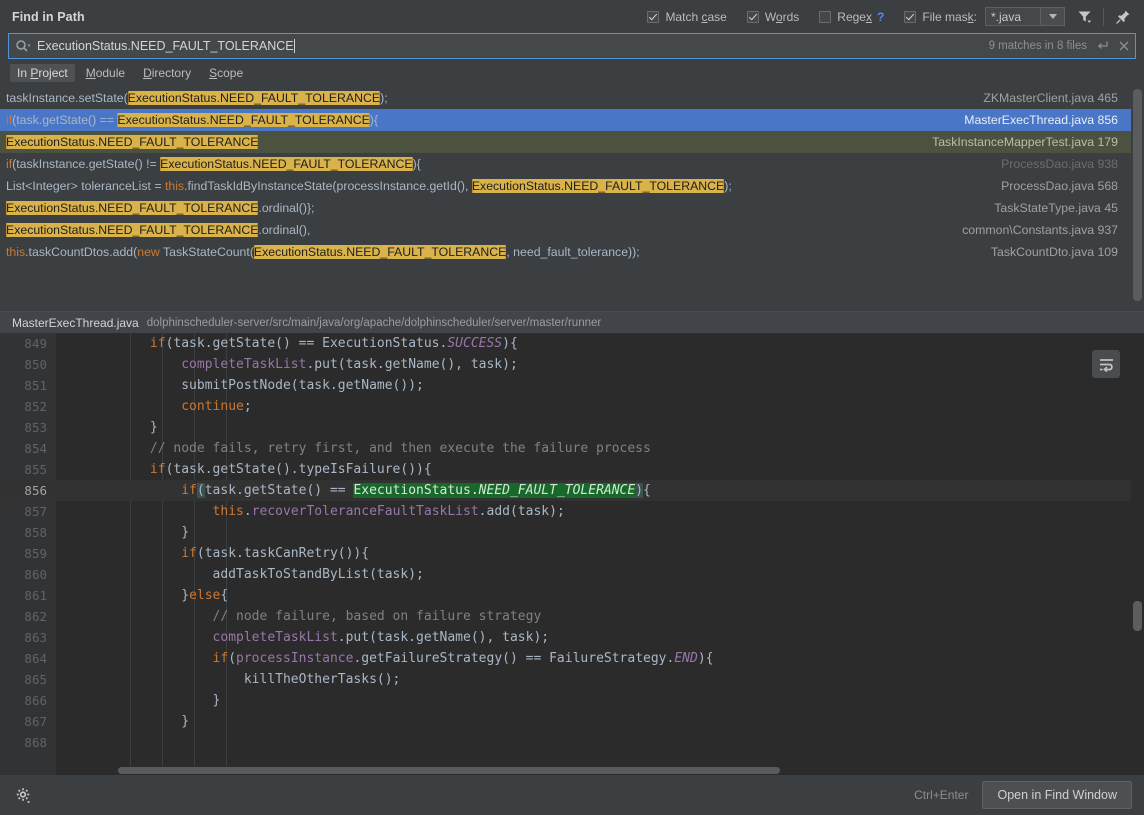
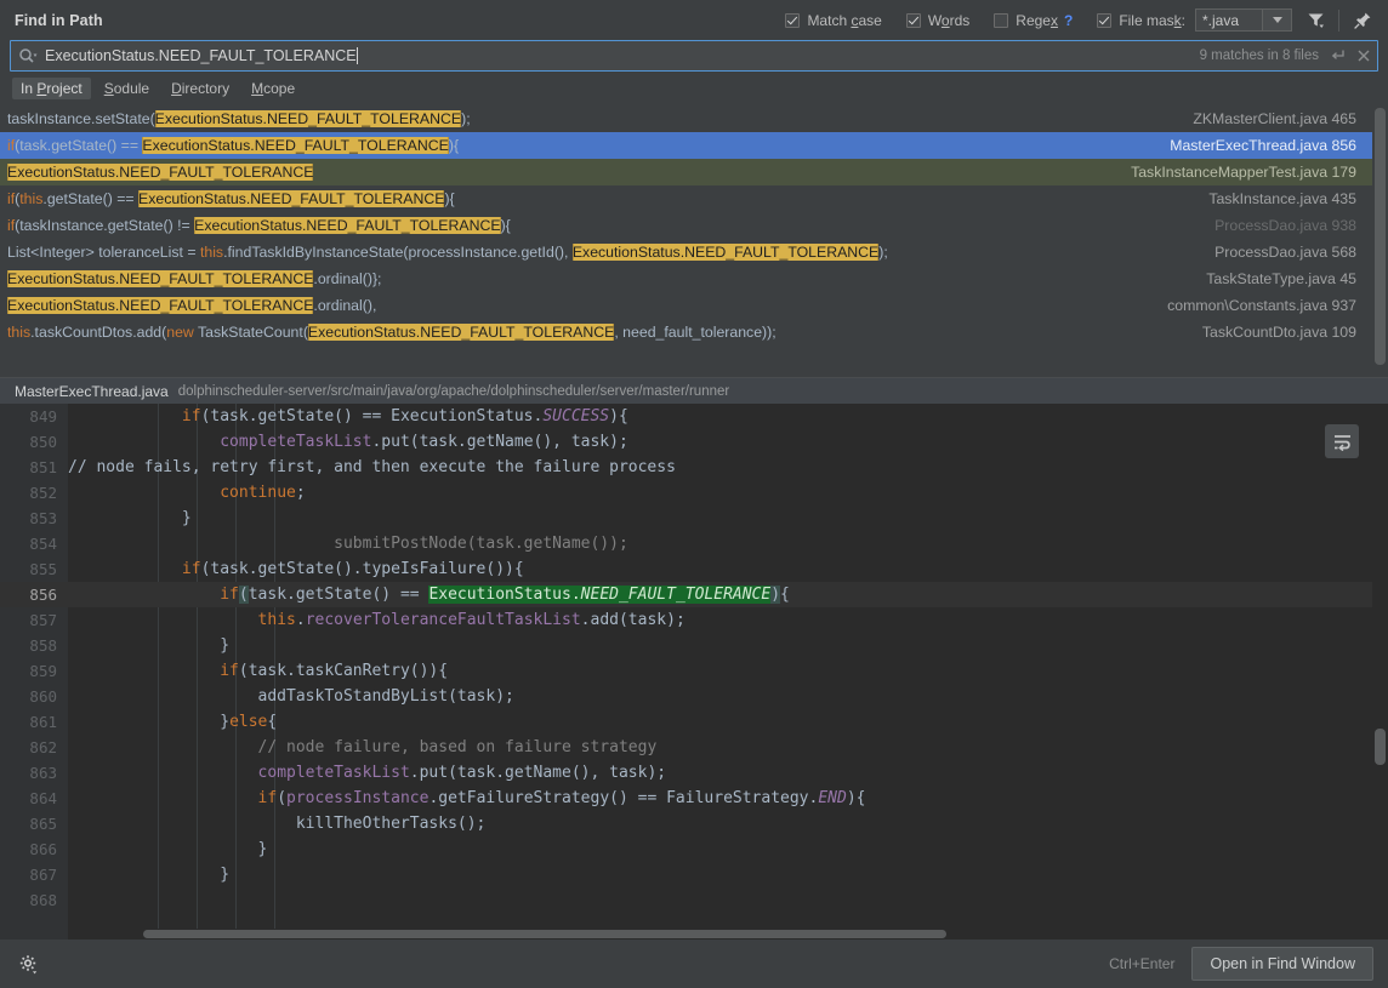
  Find in Path
  Match case
  Words
  Regex
  ?
  File mask:
  *.java
  ExecutionStatus.NEED_FAULT_TOLERANCE
  9 matches in 8 files
  In Project
- Module
+ Sodule
  Directory
- Scope
+ Mcope
  taskInstance.setState(ExecutionStatus.NEED_FAULT_TOLERANCE);
  ZKMasterClient.java 465
  if(task.getState() == ExecutionStatus.NEED_FAULT_TOLERANCE){
  MasterExecThread.java 856
  ExecutionStatus.NEED_FAULT_TOLERANCE
  TaskInstanceMapperTest.java 179
+ if(this.getState() == ExecutionStatus.NEED_FAULT_TOLERANCE){
+ TaskInstance.java 435
  if(taskInstance.getState() != ExecutionStatus.NEED_FAULT_TOLERANCE){
  ProcessDao.java 938
  List<Integer> toleranceList = this.findTaskIdByInstanceState(processInstance.getId(), ExecutionStatus.NEED_FAULT_TOLERANCE);
  ProcessDao.java 568
  ExecutionStatus.NEED_FAULT_TOLERANCE.ordinal()};
  TaskStateType.java 45
  ExecutionStatus.NEED_FAULT_TOLERANCE.ordinal(),
  common\Constants.java 937
  this.taskCountDtos.add(new TaskStateCount(ExecutionStatus.NEED_FAULT_TOLERANCE, need_fault_tolerance));
  TaskCountDto.java 109
  MasterExecThread.java
  dolphinscheduler-server/src/main/java/org/apache/dolphinscheduler/server/master/runner
  849
  850
  851
  852
  853
  854
  855
  856
  857
  858
  859
  860
  861
  862
  863
  864
  865
  866
  867
  868
  if(task.getState() == ExecutionStatus.SUCCESS){
  completeTaskList.put(task.getName(), task);
- submitPostNode(task.getName());
+ // node fails, retry first, and then execute the failure process
  continue;
  }
- // node fails, retry first, and then execute the failure process
+ submitPostNode(task.getName());
  if(task.getState().typeIsFailure()){
  if(task.getState() == ExecutionStatus.NEED_FAULT_TOLERANCE){
  this.recoverToleranceFaultTaskList.add(task);
  }
  if(task.taskCanRetry()){
  addTaskToStandByList(task);
  }else{
  // node failure, based on failure strategy
  completeTaskList.put(task.getName(), task);
  if(processInstance.getFailureStrategy() == FailureStrategy.END){
  killTheOtherTasks();
  }
  }
  Ctrl+Enter
  Open in Find Window
